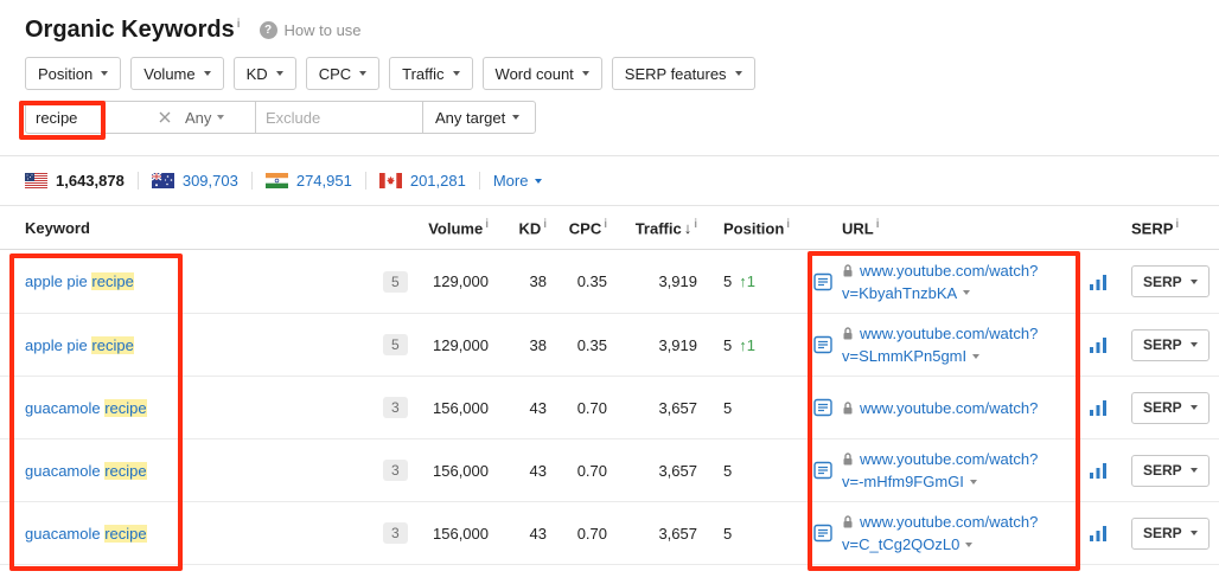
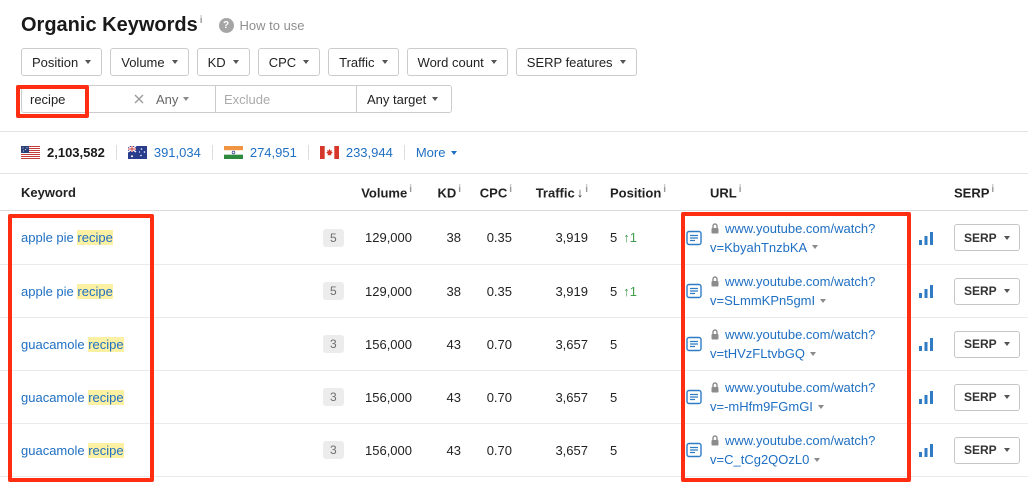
  Organic Keywords i
  ?
  How to use
  Position
  Volume
  KD
  CPC
  Traffic
  Word count
  SERP features
  recipe
  Any
  Exclude
  Any target
- 1,643,878
+ 2,103,582
- 309,703
+ 391,034
  274,951
- 201,281
+ 233,944
  More
  Keyword
  Volume i
  KD i
  CPC i
  Traffic ↓ i
  Position i
  URL i
  SERP i
  apple pie recipe
  5
  129,000
  38
  0.35
  3,919
  5 ↑1
  www.youtube.com/watch?
  v=KbyahTnzbKA
  SERP
  apple pie recipe
  5
  129,000
  38
  0.35
  3,919
  5 ↑1
  www.youtube.com/watch?
  v=SLmmKPn5gmI
  SERP
  guacamole recipe
  3
  156,000
  43
  0.70
  3,657
  5
  www.youtube.com/watch?
+ v=tHVzFLtvbGQ
  SERP
  guacamole recipe
  3
  156,000
  43
  0.70
  3,657
  5
  www.youtube.com/watch?
  v=-mHfm9FGmGI
  SERP
  guacamole recipe
  3
  156,000
  43
  0.70
  3,657
  5
  www.youtube.com/watch?
  v=C_tCg2QOzL0
  SERP
